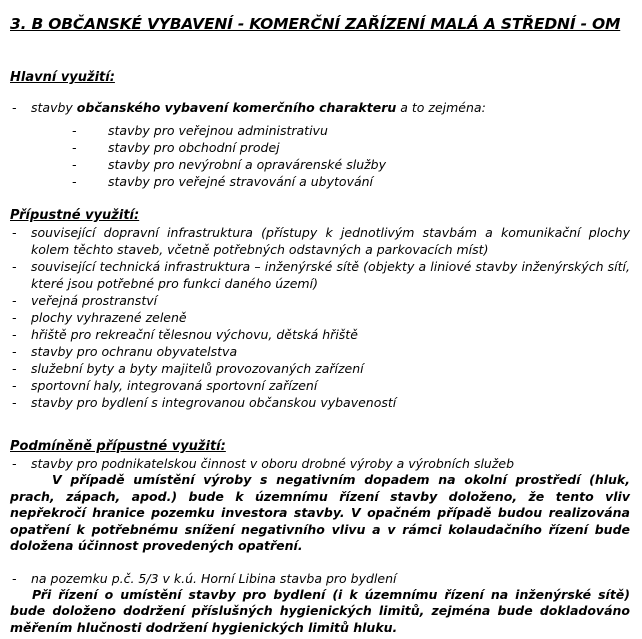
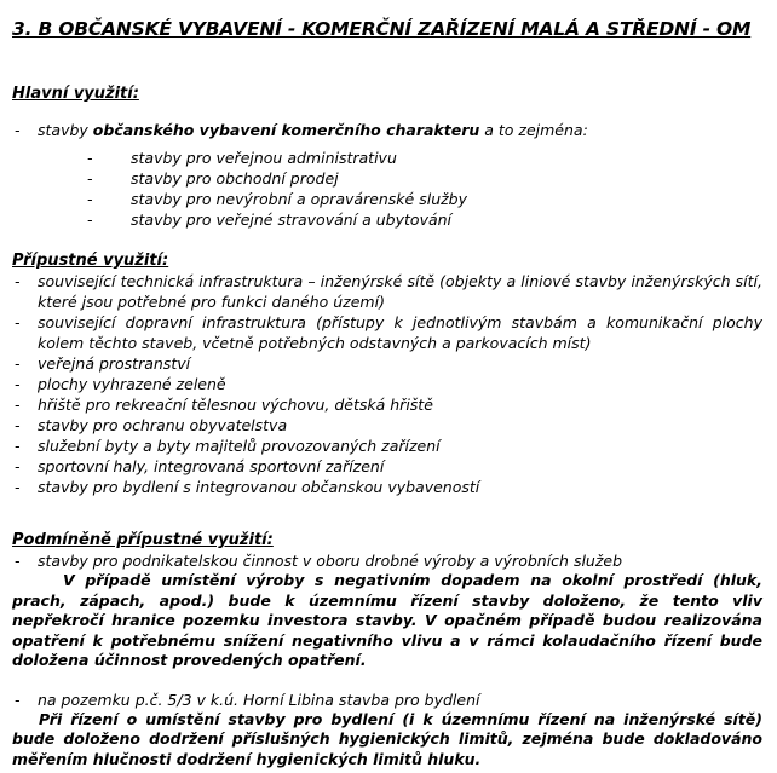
  3. B OBČANSKÉ VYBAVENÍ - KOMERČNÍ ZAŘÍZENÍ MALÁ A STŘEDNÍ - OM
  Hlavní využití:
  -
  stavby občanského vybavení komerčního charakteru a to zejména:
  -
  stavby pro veřejnou administrativu
  -
  stavby pro obchodní prodej
  -
  stavby pro nevýrobní a opravárenské služby
  -
  stavby pro veřejné stravování a ubytování
  Přípustné využití:
  -
- související dopravní infrastruktura (přístupy k jednotlivým stavbám a komunikační plochy kolem těchto staveb, včetně potřebných odstavných a parkovacích míst)
+ související technická infrastruktura – inženýrské sítě (objekty a liniové stavby inženýrských sítí, které jsou potřebné pro funkci daného území)
  -
- související technická infrastruktura – inženýrské sítě (objekty a liniové stavby inženýrských sítí, které jsou potřebné pro funkci daného území)
+ související dopravní infrastruktura (přístupy k jednotlivým stavbám a komunikační plochy kolem těchto staveb, včetně potřebných odstavných a parkovacích míst)
  -
  veřejná prostranství
  -
  plochy vyhrazené zeleně
  -
  hřiště pro rekreační tělesnou výchovu, dětská hřiště
  -
  stavby pro ochranu obyvatelstva
  -
  služební byty a byty majitelů provozovaných zařízení
  -
  sportovní haly, integrovaná sportovní zařízení
  -
  stavby pro bydlení s integrovanou občanskou vybaveností
  Podmíněně přípustné využití:
  -
  stavby pro podnikatelskou činnost v oboru drobné výroby a výrobních služeb
  V případě umístění výroby s negativním dopadem na okolní prostředí (hluk, prach, zápach, apod.) bude k územnímu řízení stavby doloženo, že tento vliv nepřekročí hranice pozemku investora stavby. V opačném případě budou realizována opatření k potřebnému snížení negativního vlivu a v rámci kolaudačního řízení bude doložena účinnost provedených opatření.
  -
  na pozemku p.č. 5/3 v k.ú. Horní Libina stavba pro bydlení
  Při řízení o umístění stavby pro bydlení (i k územnímu řízení na inženýrské sítě) bude doloženo dodržení příslušných hygienických limitů, zejména bude dokladováno měřením hlučnosti dodržení hygienických limitů hluku.
